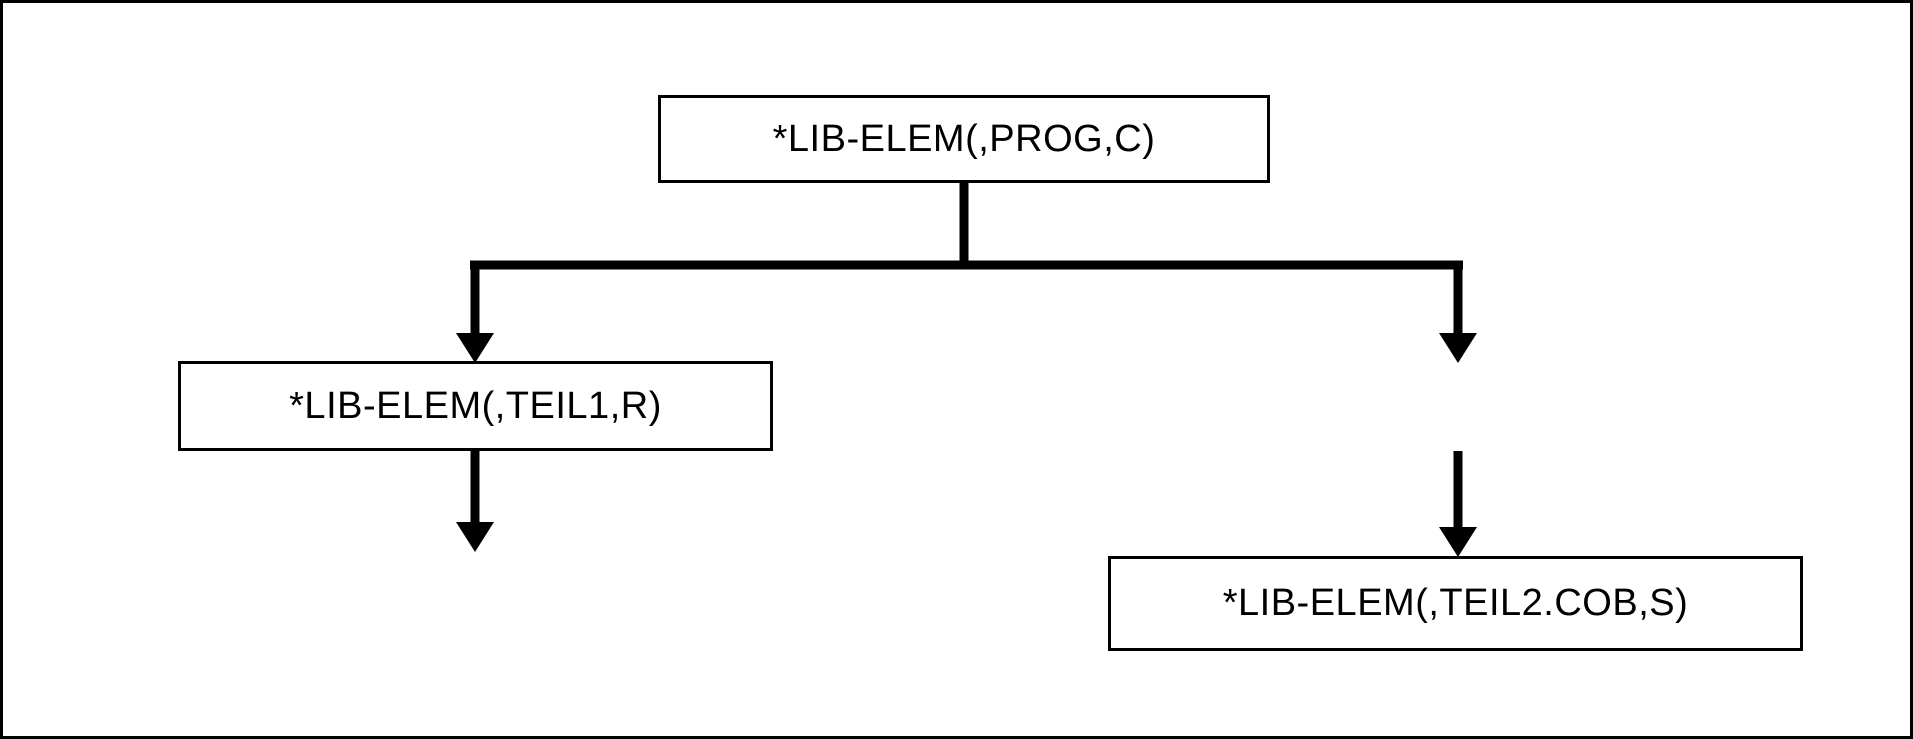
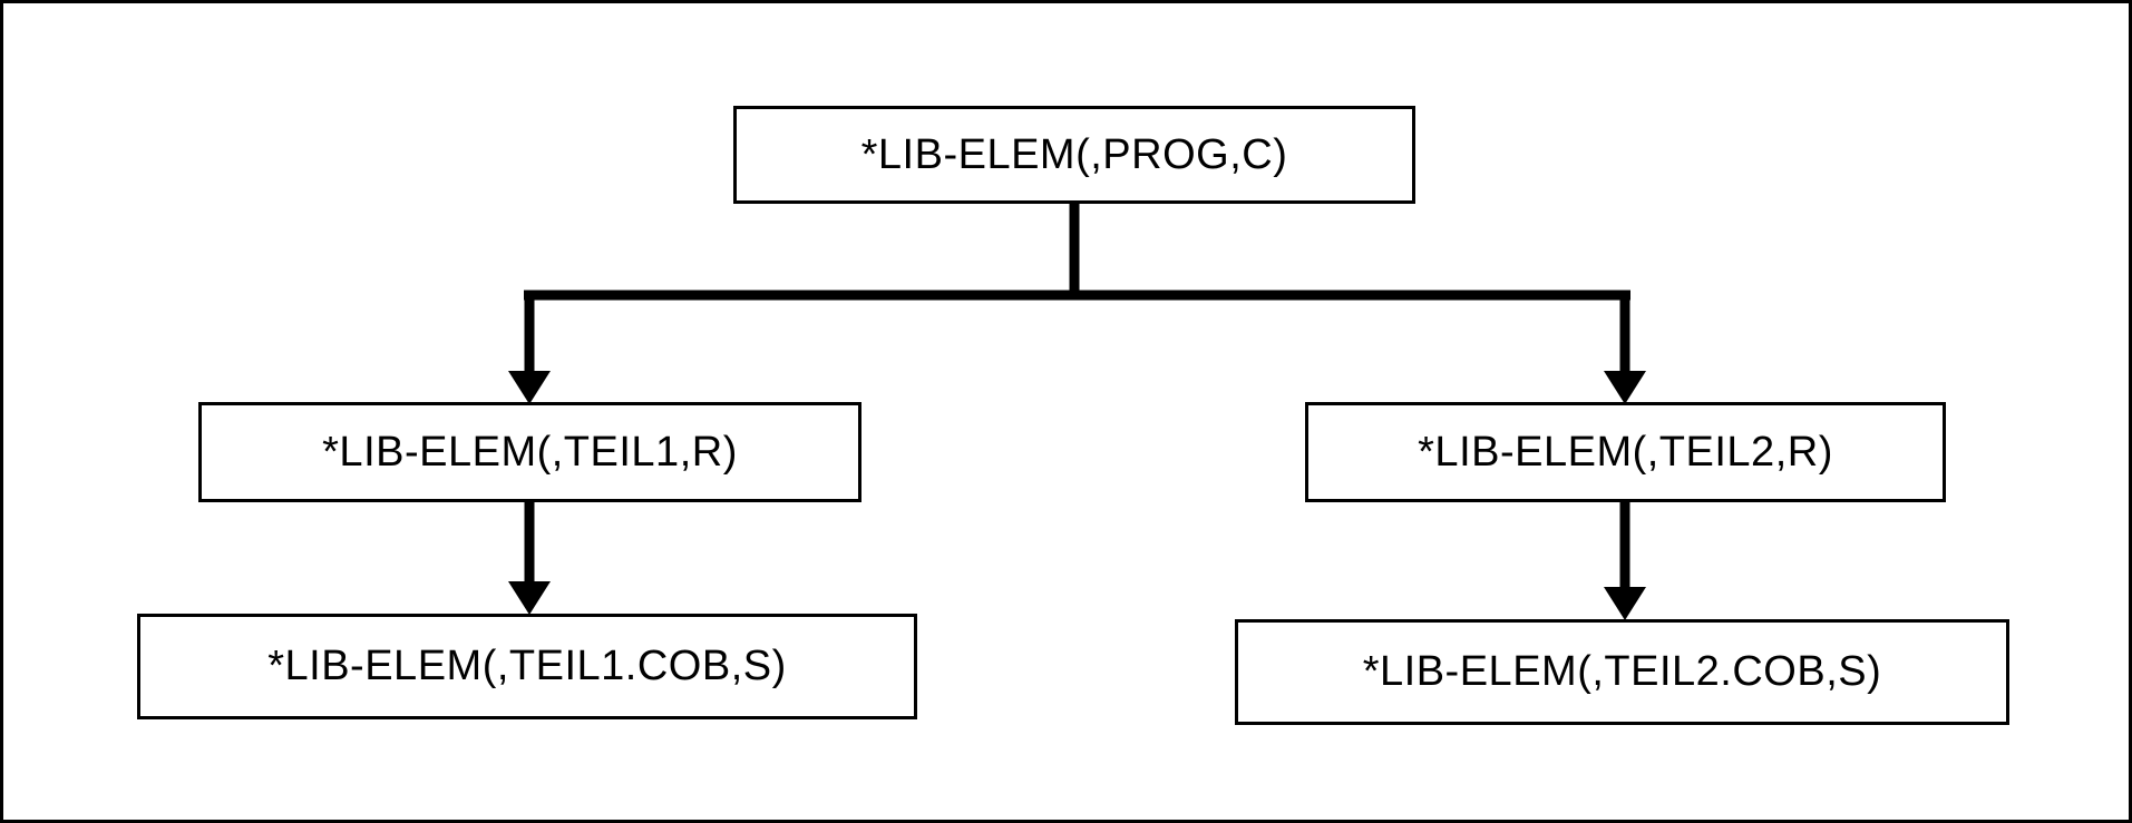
  *LIB-ELEM(,PROG,C)
  *LIB-ELEM(,TEIL1,R)
+ *LIB-ELEM(,TEIL2,R)
+ *LIB-ELEM(,TEIL1.COB,S)
  *LIB-ELEM(,TEIL2.COB,S)
